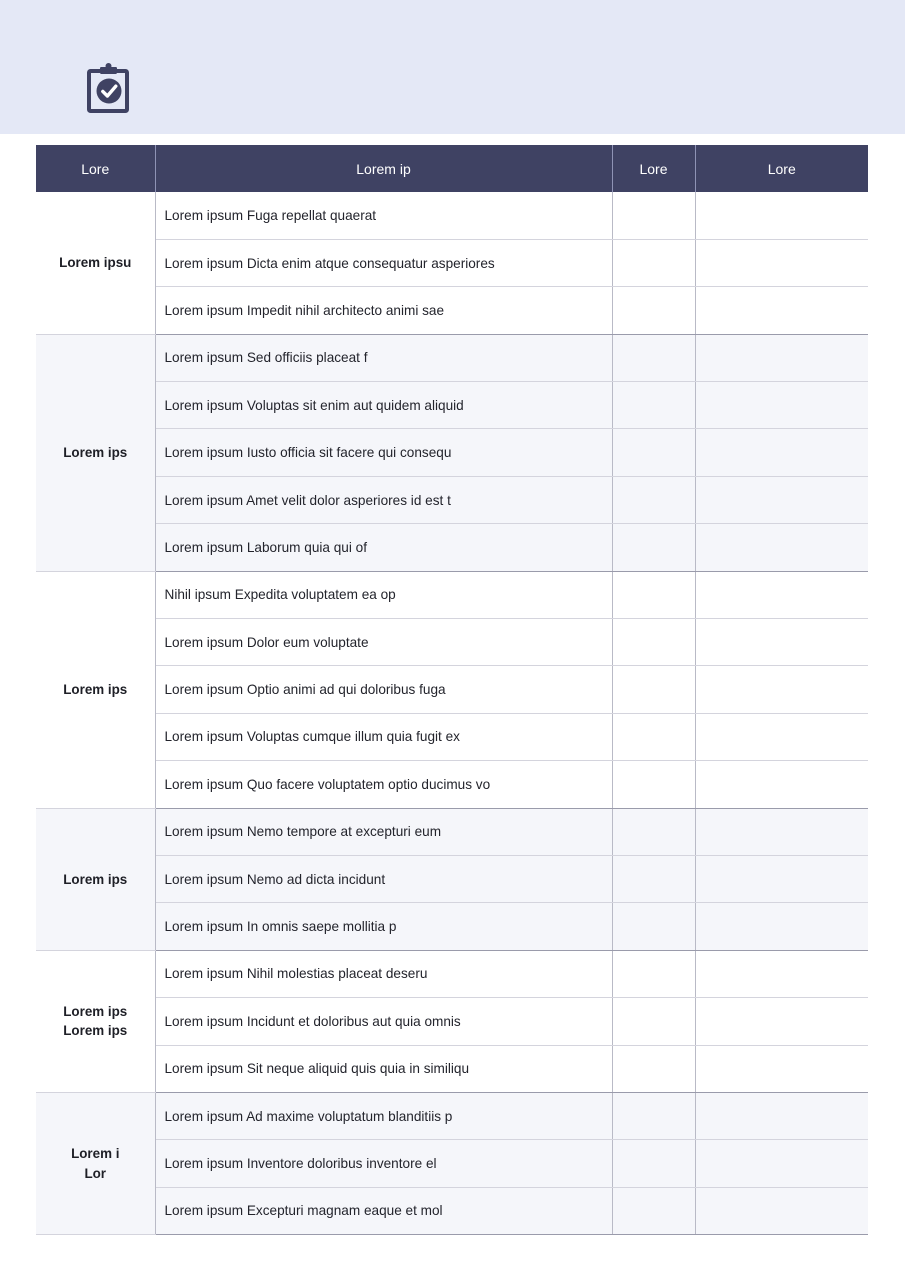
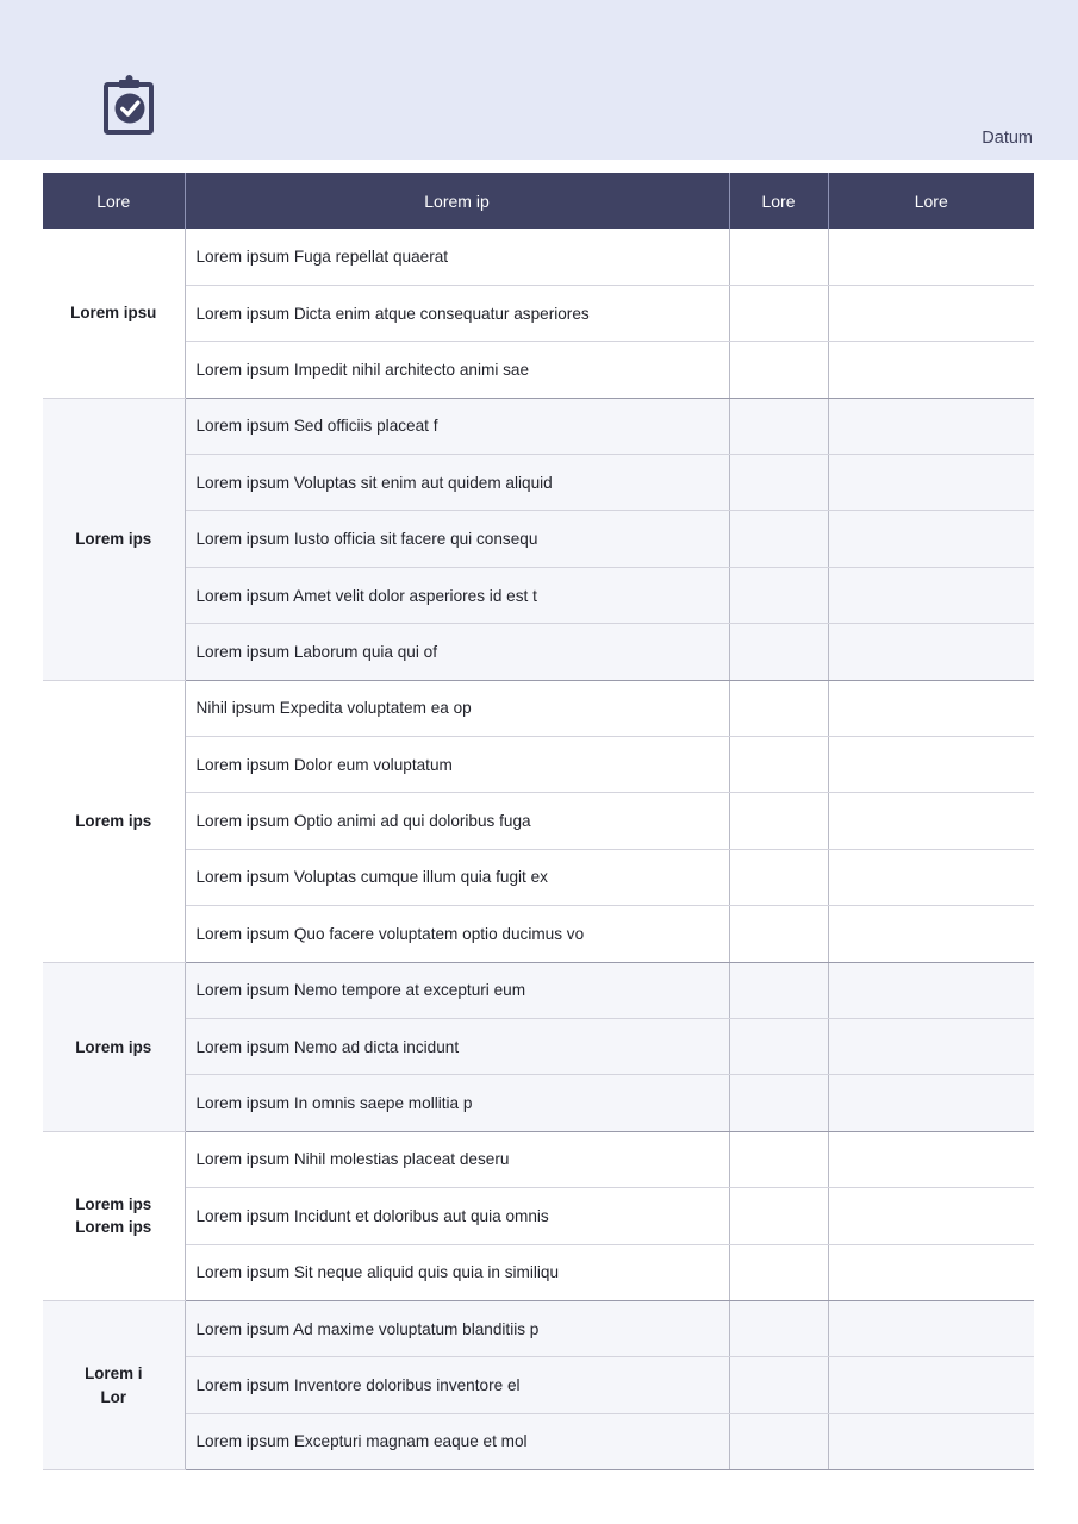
+ Datum
  Lore	Lorem ip	Lore	Lore
  Lorem ipsu	Lorem ipsum Fuga repellat quaerat
  Lorem ipsum Dicta enim atque consequatur asperiores
  Lorem ipsum Impedit nihil architecto animi sae
  Lorem ips	Lorem ipsum Sed officiis placeat f
  Lorem ipsum Voluptas sit enim aut quidem aliquid
  Lorem ipsum Iusto officia sit facere qui consequ
  Lorem ipsum Amet velit dolor asperiores id est t
  Lorem ipsum Laborum quia qui of
  Lorem ips	Nihil ipsum Expedita voluptatem ea op
- Lorem ipsum Dolor eum voluptate
+ Lorem ipsum Dolor eum voluptatum
  Lorem ipsum Optio animi ad qui doloribus fuga
  Lorem ipsum Voluptas cumque illum quia fugit ex
  Lorem ipsum Quo facere voluptatem optio ducimus vo
  Lorem ips	Lorem ipsum Nemo tempore at excepturi eum
  Lorem ipsum Nemo ad dicta incidunt
  Lorem ipsum In omnis saepe mollitia p
  Lorem ipsLorem ips	Lorem ipsum Nihil molestias placeat deseru
  Lorem ipsum Incidunt et doloribus aut quia omnis
  Lorem ipsum Sit neque aliquid quis quia in similiqu
  Lorem iLor	Lorem ipsum Ad maxime voluptatum blanditiis p
  Lorem ipsum Inventore doloribus inventore el
  Lorem ipsum Excepturi magnam eaque et mol
